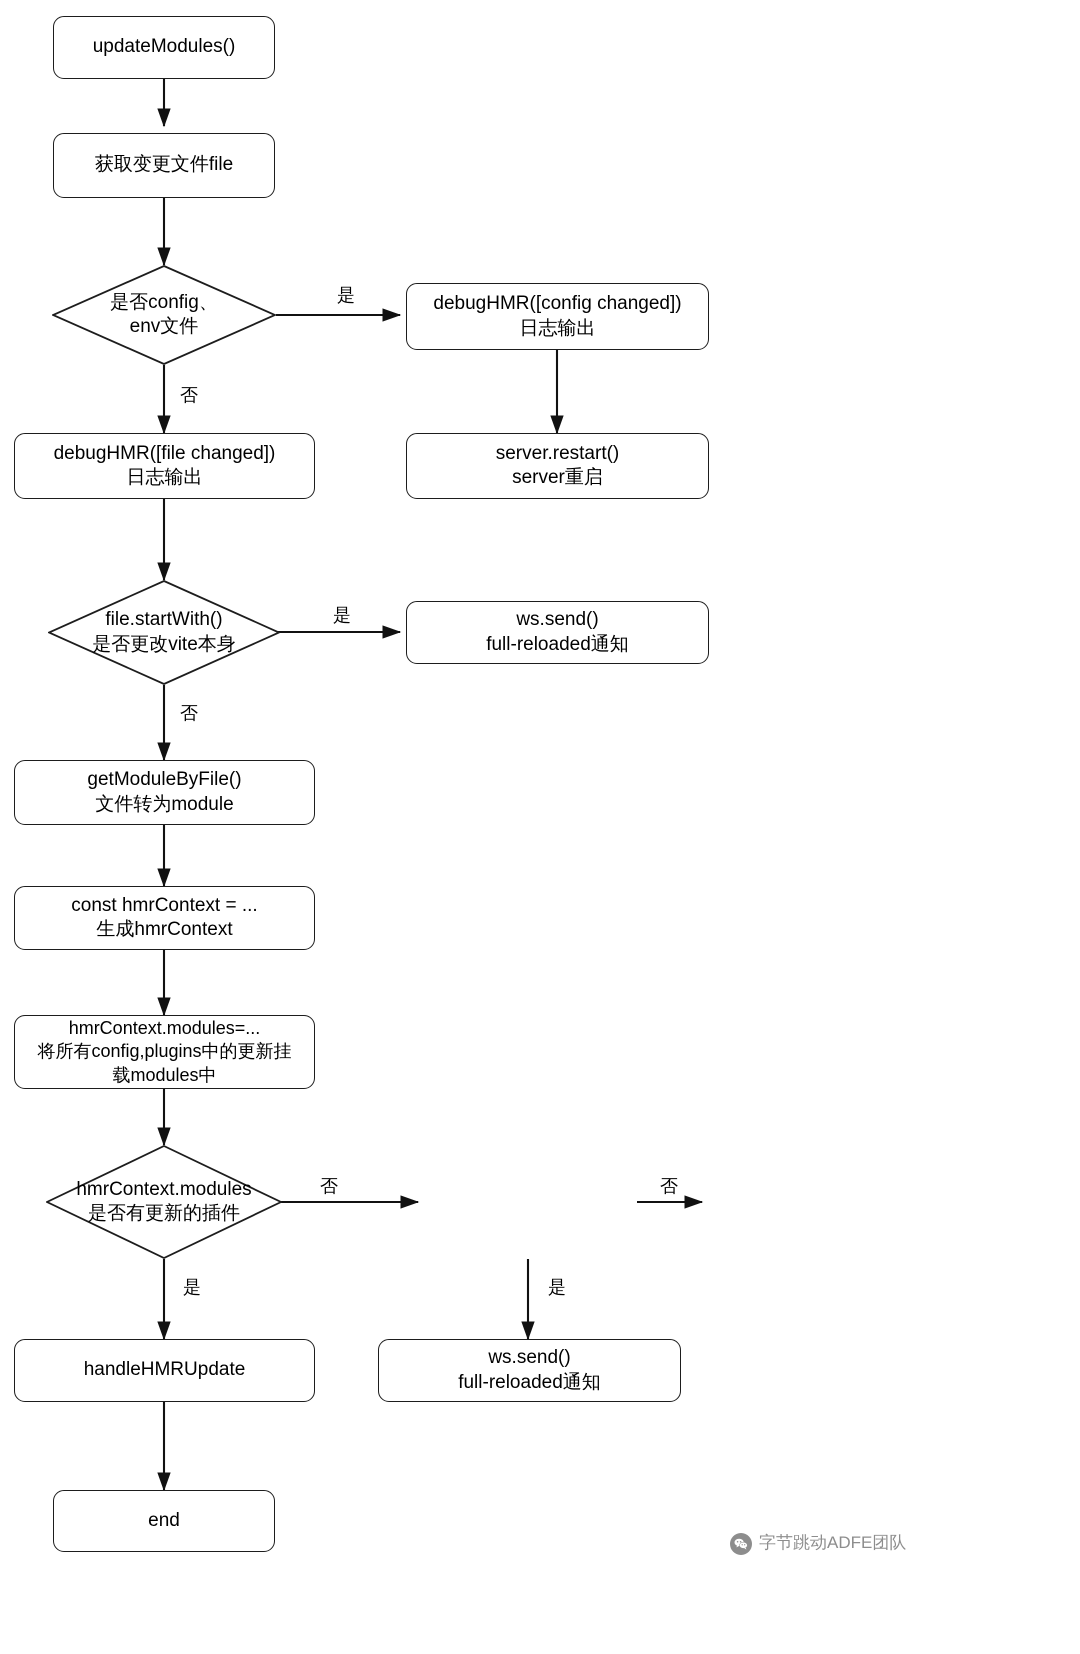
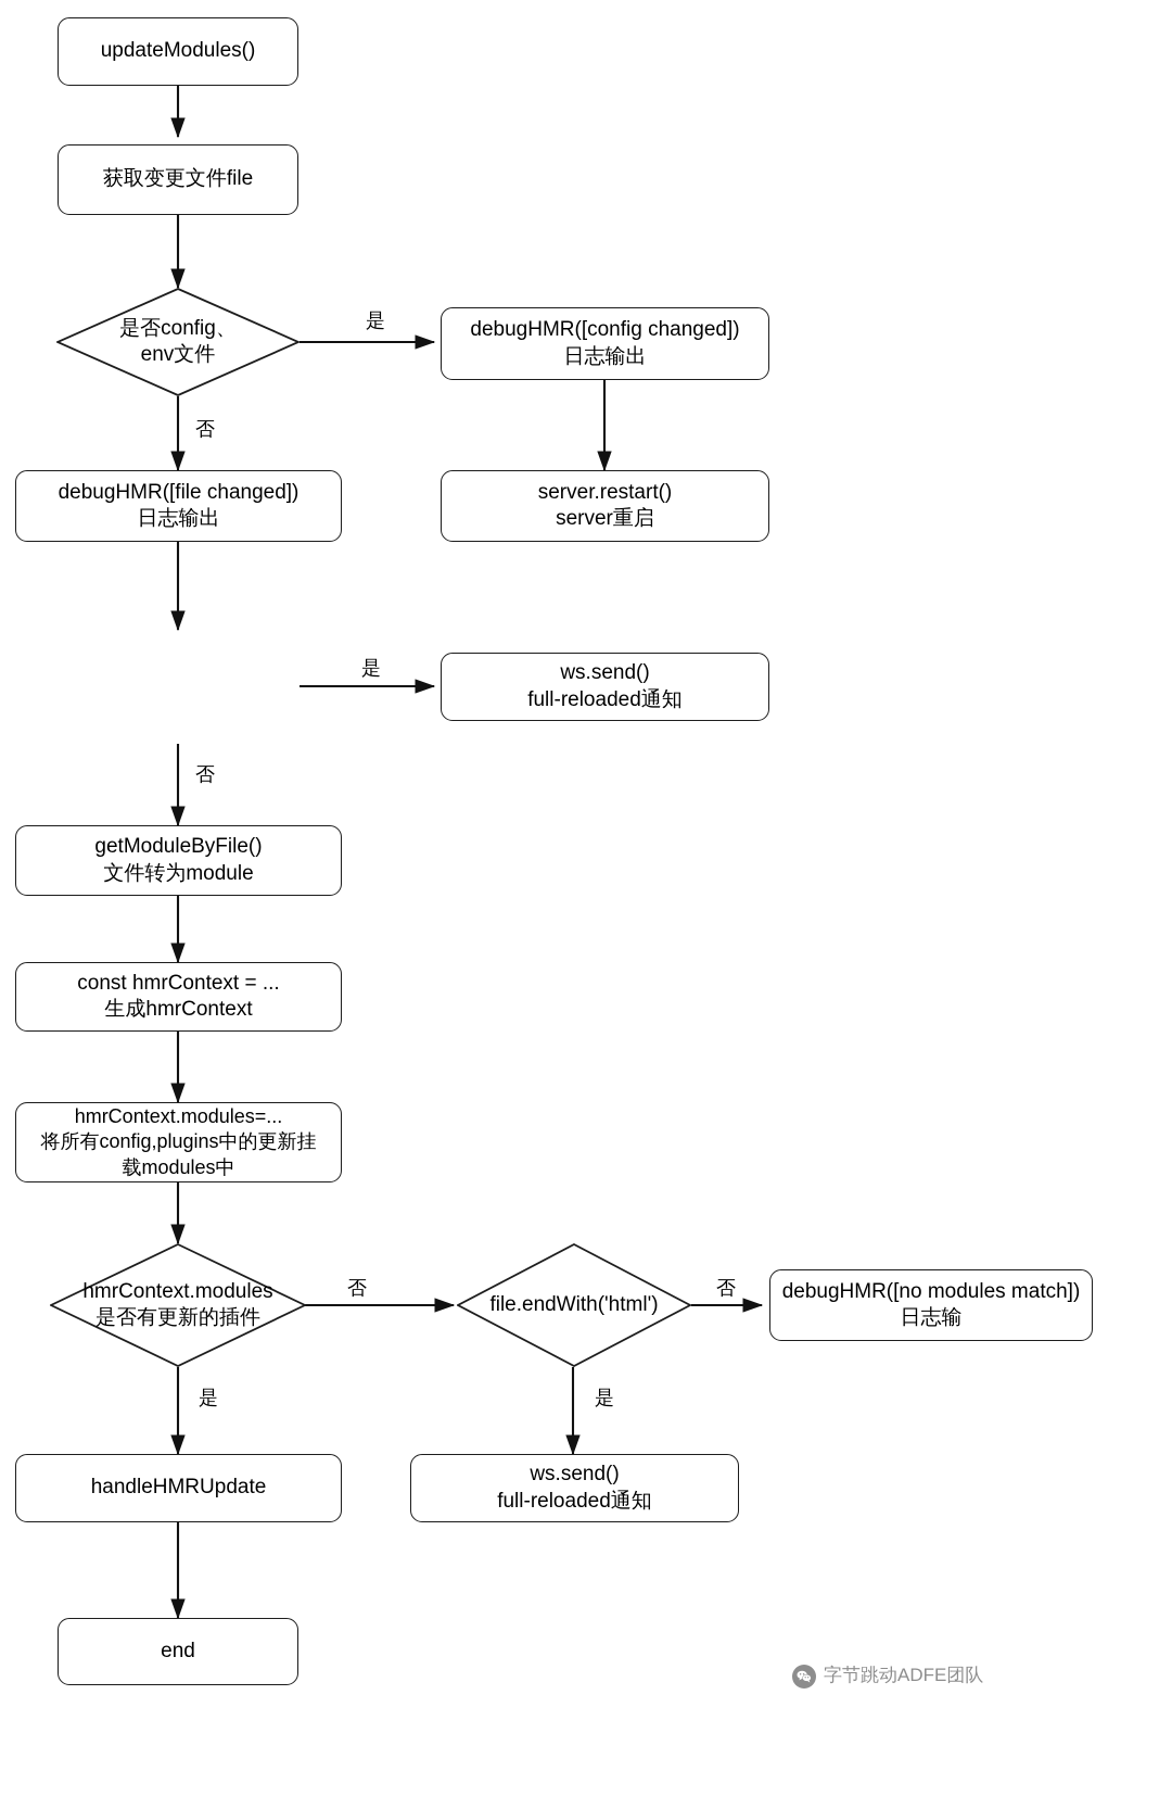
  updateModules()
  获取变更文件file
  是否config、
  env文件
  debugHMR([config changed])
  日志输出
  server.restart()
  server重启
  debugHMR([file changed])
  日志输出
- file.startWith()
- 是否更改vite本身
  ws.send()
  full-reloaded通知
  getModuleByFile()
  文件转为module
  const hmrContext = ...
  生成hmrContext
  hmrContext.modules=...
  将所有config,plugins中的更新挂
  载modules中
  hmrContext.modules
  是否有更新的插件
+ file.endWith('html')
+ debugHMR([no modules match])
+ 日志输
  handleHMRUpdate
  ws.send()
  full-reloaded通知
  end
  是
  否
  是
  否
  否
  是
  否
  是
  字节跳动ADFE团队
